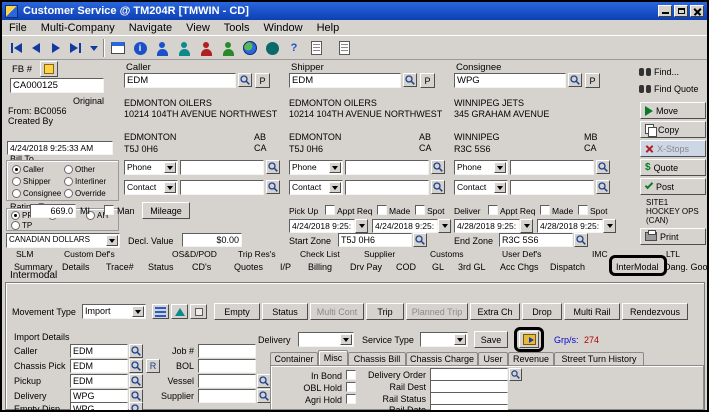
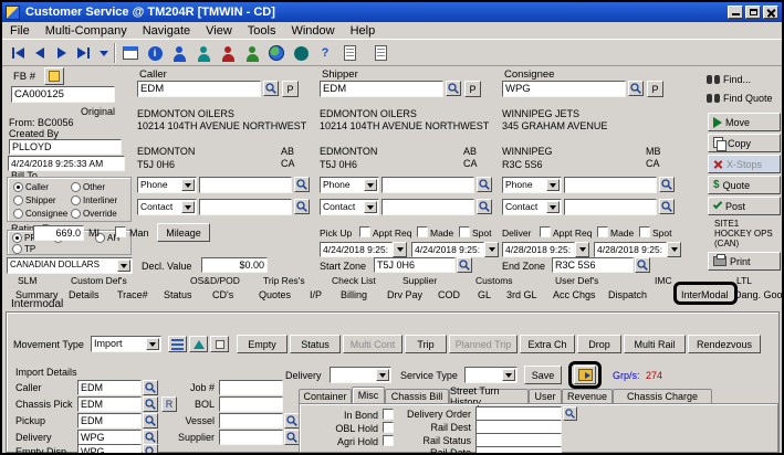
  Customer Service @ TM204R [TMWIN - CD]
  File
  Multi-Company
  Navigate
  View
  Tools
  Window
  Help
  i
  ?
  FB #
  CA000125
  Original
  From: BC0056
  Created By
+ PLLOYD
  4/24/2018 9:25:33 AM
  Bill To
  Caller
  Shipper
  Consignee
  Other
  Interliner
  Override
  AH
  TP
  Caller
  EDM
  P
  EDMONTON OILERS
  10214 104TH AVENUE NORTHWEST
  EDMONTON
  AB
  CA
  T5J 0H6
  Phone
  Contact
  Shipper
  EDM
  P
  EDMONTON OILERS
  10214 104TH AVENUE NORTHWEST
  EDMONTON
  AB
  CA
  T5J 0H6
  Phone
  Contact
  Consignee
  WPG
  P
  WINNIPEG JETS
  345 GRAHAM AVENUE
  WINNIPEG
  MB
  CA
  R3C 5S6
  Phone
  Contact
  669.0
  MI
  Man
  Mileage
  Pick Up
  Appt Req
  Made
  Spot
  4/24/2018 9:25:
  4/24/2018 9:25:
  Deliver
  Appt Req
  Made
  Spot
  4/28/2018 9:25:
  4/28/2018 9:25:
  CANADIAN DOLLARS
  Decl. Value
  $0.00
  Start Zone
  T5J 0H6
  End Zone
  R3C 5S6
  Find...
  Find Quote
  Move
  Copy
  X-Stops
  $
  Quote
  Post
  SITE1
  HOCKEY OPS
  (CAN)
  Print
  SLM
  Custom Def's
  OS&D/POD
  Trip Res's
  Check List
  Supplier
  Customs
  User Def's
  IMC
  LTL
  Summary
  Details
  Trace#
  Status
  CD's
  Quotes
  I/P
  Billing
  Drv Pay
  COD
  GL
  3rd GL
  Acc Chgs
  Dispatch
  InterModal
  Dang. Goo
  Intermodal
  Movement Type
  Import
  Empty
  Status
  Multi Cont
  Trip
  Planned Trip
  Extra Ch
  Drop
  Multi Rail
  Rendezvous
  Import Details
  Delivery
  Service Type
  Save
  Grp/s:
  274
  Caller
  EDM
  Job #
  Chassis Pick
  EDM
  R
  BOL
  Pickup
  EDM
  Vessel
  Delivery
  WPG
  Supplier
  Empty Disp
  WPG
  Container
  Misc
  Chassis Bill
- Chassis Charge
+ Street Turn History
  User
  Revenue
- Street Turn History
+ Chassis Charge
  In Bond
  OBL Hold
  Agri Hold
  Delivery Order
  Rail Dest
  Rail Status
